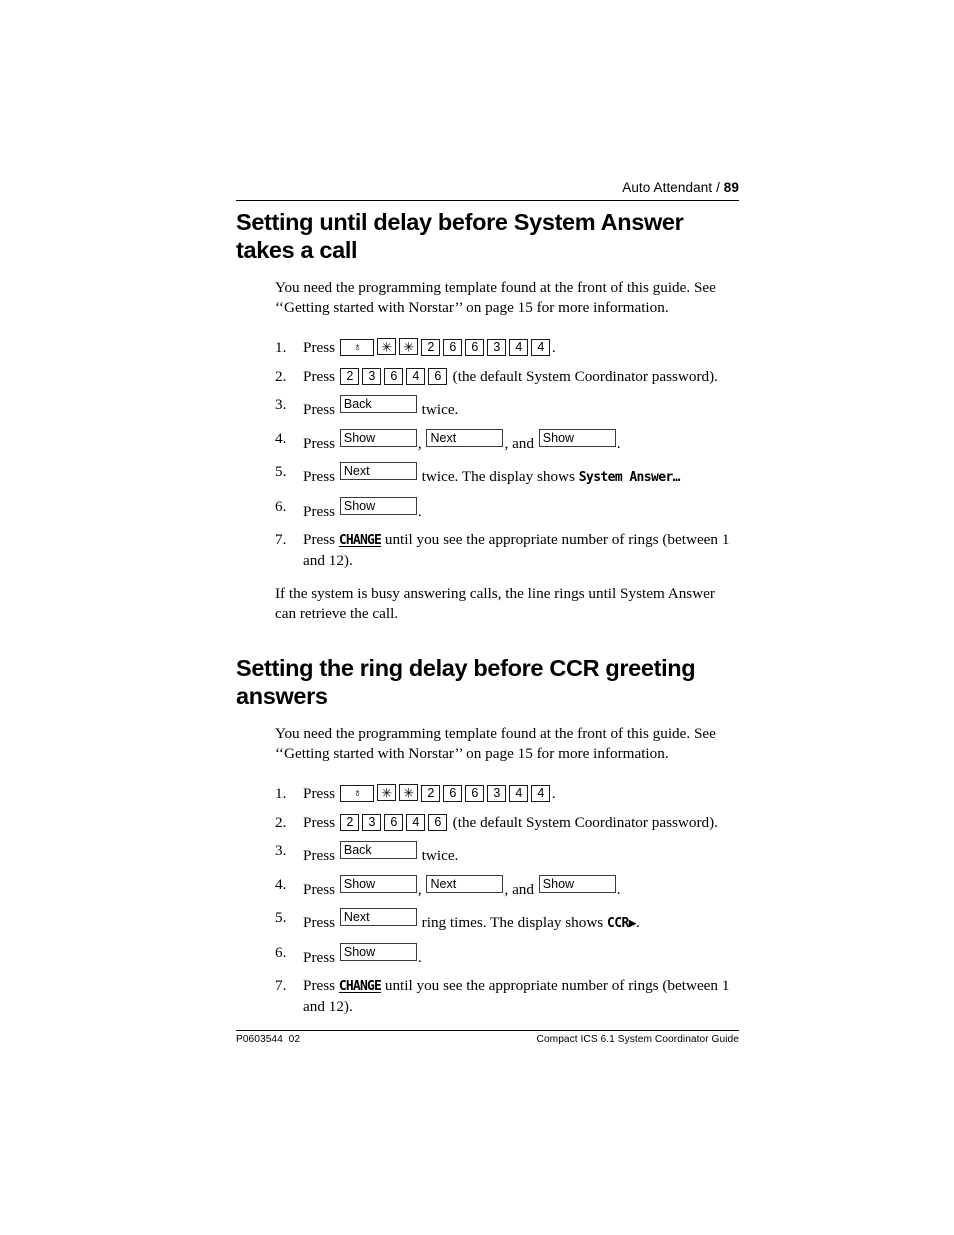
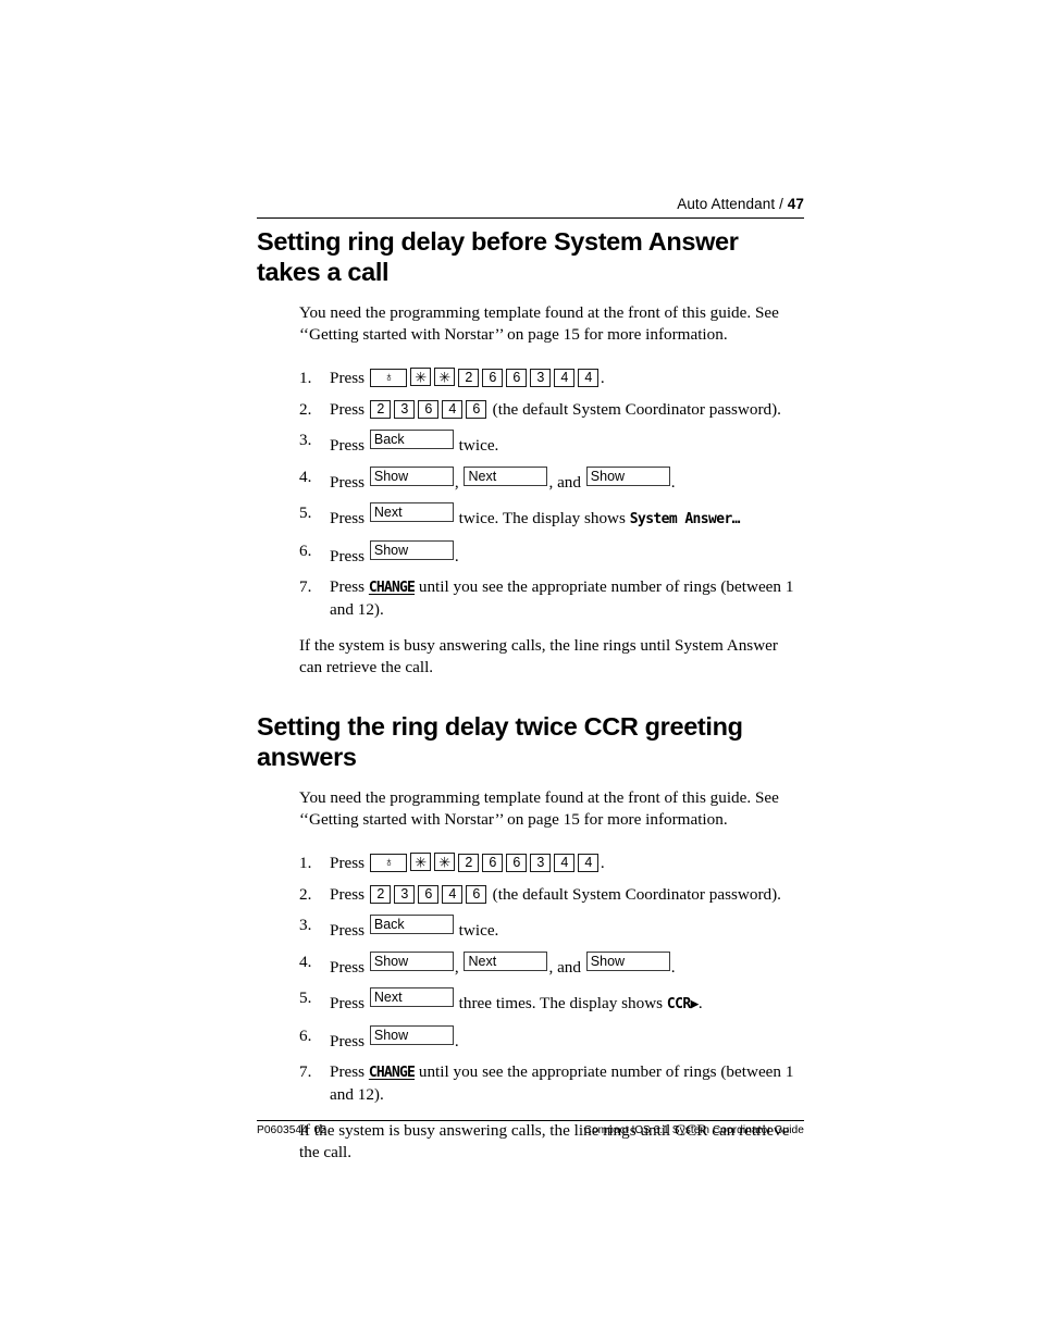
- Auto Attendant / 89
+ Auto Attendant / 47
- Setting until delay before System Answer takes a call
+ Setting ring delay before System Answer takes a call
  You need the programming template found at the front of this guide. See ‘‘Getting started with Norstar’’ on page 15 for more information.
  1.
  Press ♁ ✳ ✳ 2 6 6 3 4 4 .
  2.
  Press 2 3 6 4 6 (the default System Coordinator password).
  3.
  Press Back twice.
  4.
  Press Show , Next , and Show .
  5.
  Press Next twice. The display shows System Answer…
  6.
  Press Show .
  7.
  Press CHANGE until you see the appropriate number of rings (between 1 and 12).
  If the system is busy answering calls, the line rings until System Answer can retrieve the call.
- Setting the ring delay before CCR greeting answers
+ Setting the ring delay twice CCR greeting answers
  You need the programming template found at the front of this guide. See ‘‘Getting started with Norstar’’ on page 15 for more information.
  1.
  Press ♁ ✳ ✳ 2 6 6 3 4 4 .
  2.
  Press 2 3 6 4 6 (the default System Coordinator password).
  3.
  Press Back twice.
  4.
  Press Show , Next , and Show .
  5.
- Press Next ring times. The display shows CCR▶.
+ Press Next three times. The display shows CCR▶.
  6.
  Press Show .
  7.
  Press CHANGE until you see the appropriate number of rings (between 1 and 12).
+ If the system is busy answering calls, the line rings until CCR can retrieve the call.
  P0603544 02
  Compact ICS 6.1 System Coordinator Guide
